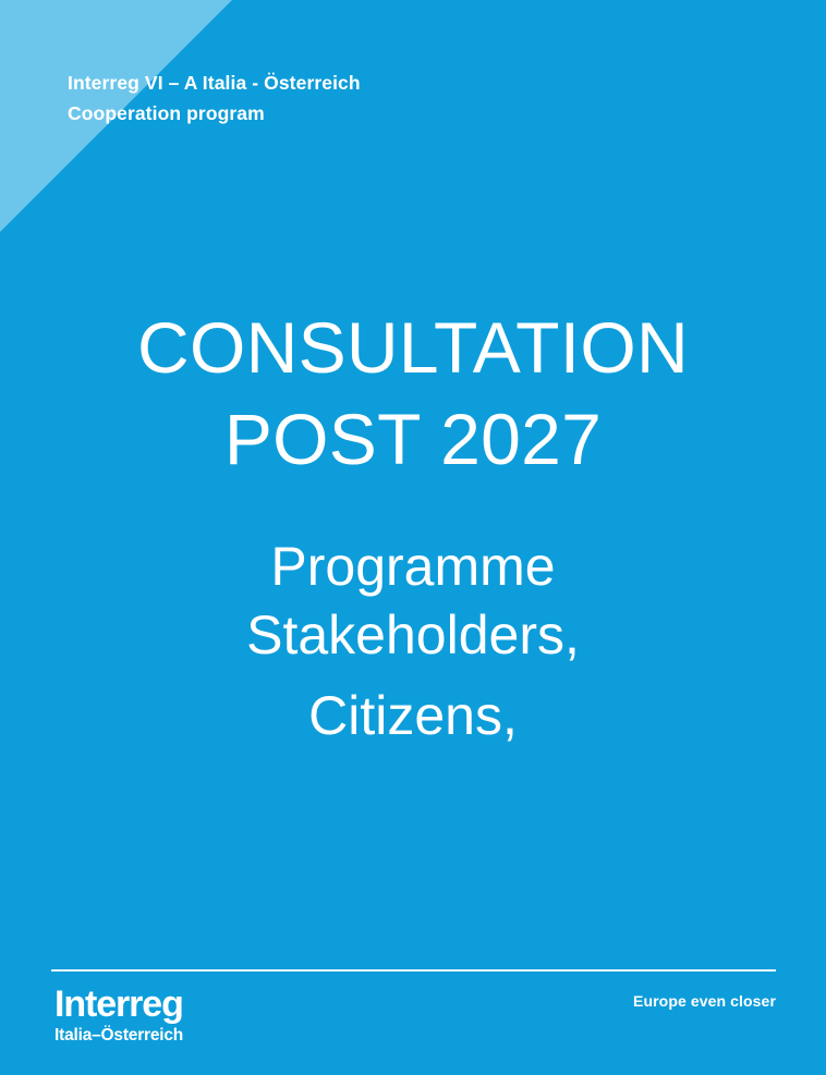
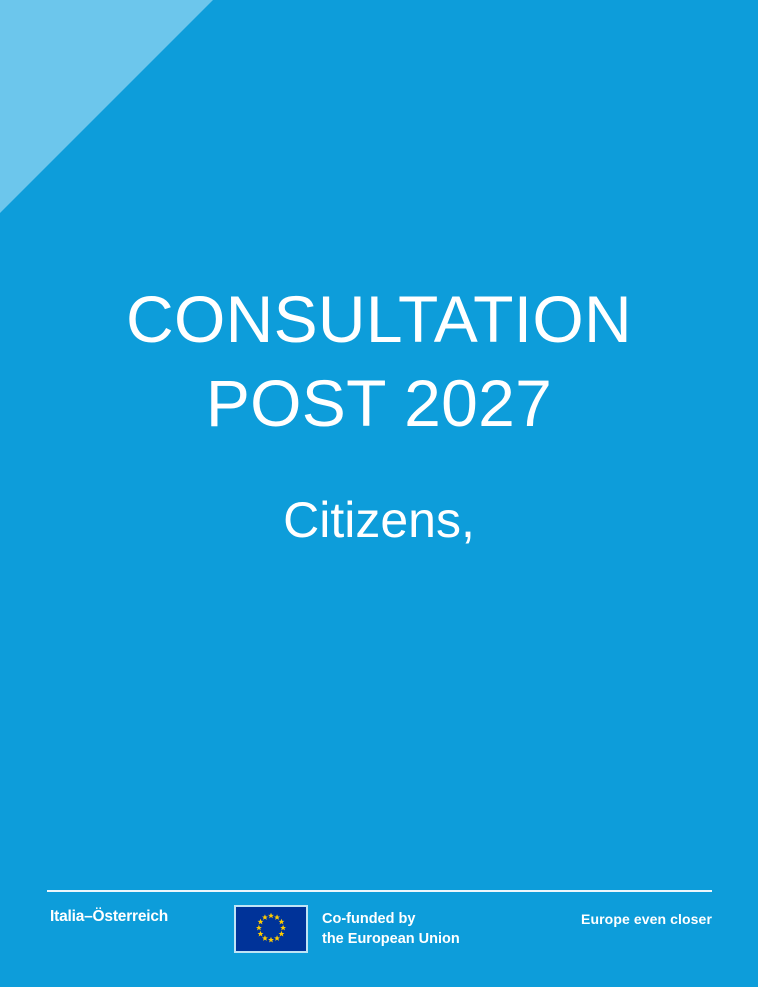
- Interreg VI – A Italia - Österreich
- Cooperation program
  CONSULTATION
  POST 2027
- Programme Stakeholders,
  Citizens,
- Interreg
  Italia–Österreich
+ Co-funded by
+ the European Union
  Europe even closer
